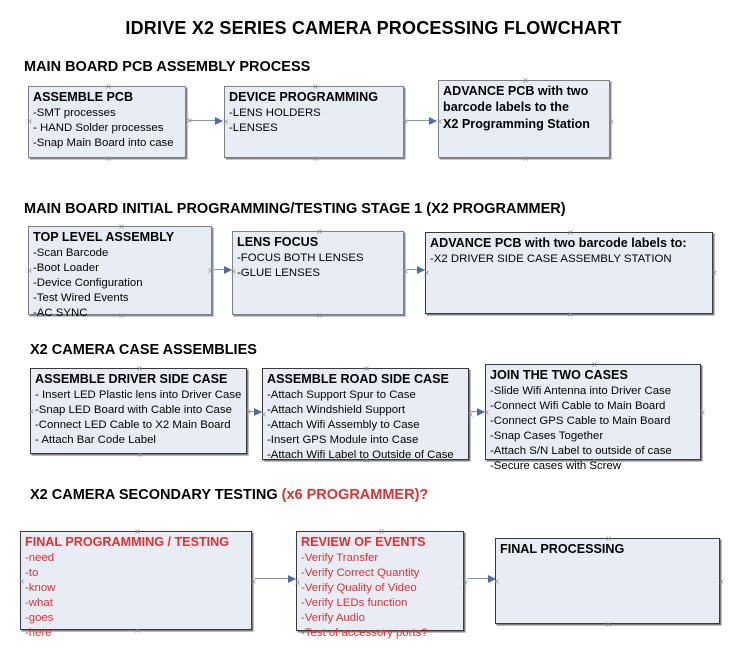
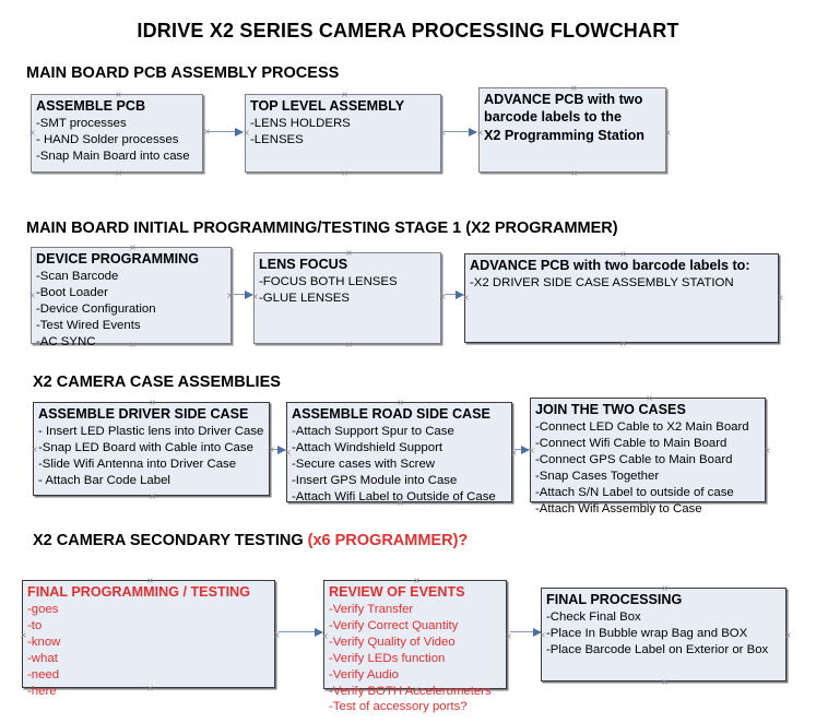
  IDRIVE X2 SERIES CAMERA PROCESSING FLOWCHART
  MAIN BOARD PCB ASSEMBLY PROCESS
  ASSEMBLE PCB
  -SMT processes
  - HAND Solder processes
  -Snap Main Board into case
- DEVICE PROGRAMMING
+ TOP LEVEL ASSEMBLY
  -LENS HOLDERS
  -LENSES
  ADVANCE PCB with two
  barcode labels to the
  X2 Programming Station
  MAIN BOARD INITIAL PROGRAMMING/TESTING STAGE 1 (X2 PROGRAMMER)
- TOP LEVEL ASSEMBLY
+ DEVICE PROGRAMMING
  -Scan Barcode
  -Boot Loader
  -Device Configuration
  -Test Wired Events
  -AC SYNC
  LENS FOCUS
  -FOCUS BOTH LENSES
  -GLUE LENSES
  ADVANCE PCB with two barcode labels to:
  -X2 DRIVER SIDE CASE ASSEMBLY STATION
  X2 CAMERA CASE ASSEMBLIES
  ASSEMBLE DRIVER SIDE CASE
  - Insert LED Plastic lens into Driver Case
  -Snap LED Board with Cable into Case
- -Connect LED Cable to X2 Main Board
+ -Slide Wifi Antenna into Driver Case
  - Attach Bar Code Label
  ASSEMBLE ROAD SIDE CASE
  -Attach Support Spur to Case
  -Attach Windshield Support
- -Attach Wifi Assembly to Case
+ -Secure cases with Screw
  -Insert GPS Module into Case
  -Attach Wifi Label to Outside of Case
  JOIN THE TWO CASES
- -Slide Wifi Antenna into Driver Case
+ -Connect LED Cable to X2 Main Board
  -Connect Wifi Cable to Main Board
  -Connect GPS Cable to Main Board
  -Snap Cases Together
  -Attach S/N Label to outside of case
- -Secure cases with Screw
+ -Attach Wifi Assembly to Case
  X2 CAMERA SECONDARY TESTING (x6 PROGRAMMER)?
  FINAL PROGRAMMING / TESTING
- -need
+ -goes
  -to
  -know
  -what
- -goes
+ -need
  -here
  REVIEW OF EVENTS
  -Verify Transfer
  -Verify Correct Quantity
  -Verify Quality of Video
  -Verify LEDs function
  -Verify Audio
+ -Verify BOTH Accelerometers
  -Test of accessory ports?
  FINAL PROCESSING
+ -Check Final Box
+ -Place In Bubble wrap Bag and BOX
+ -Place Barcode Label on Exterior or Box
